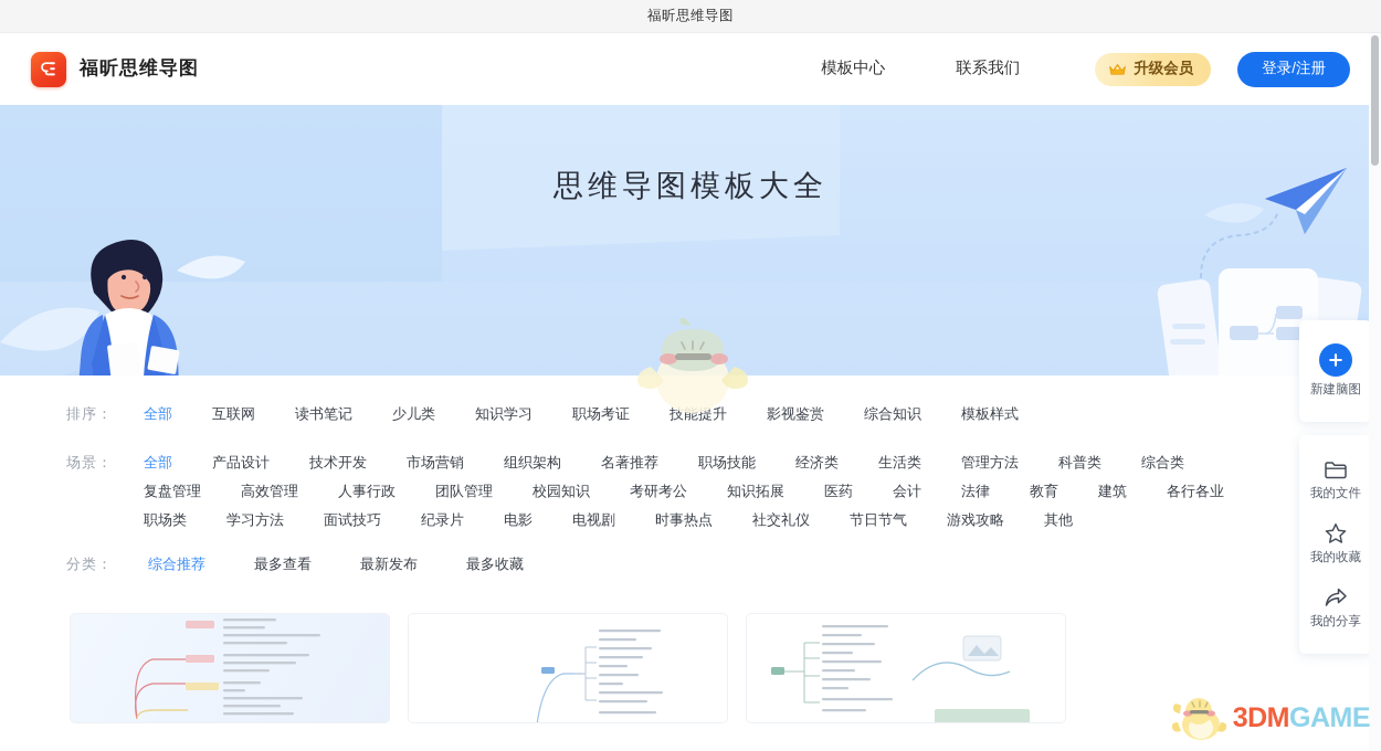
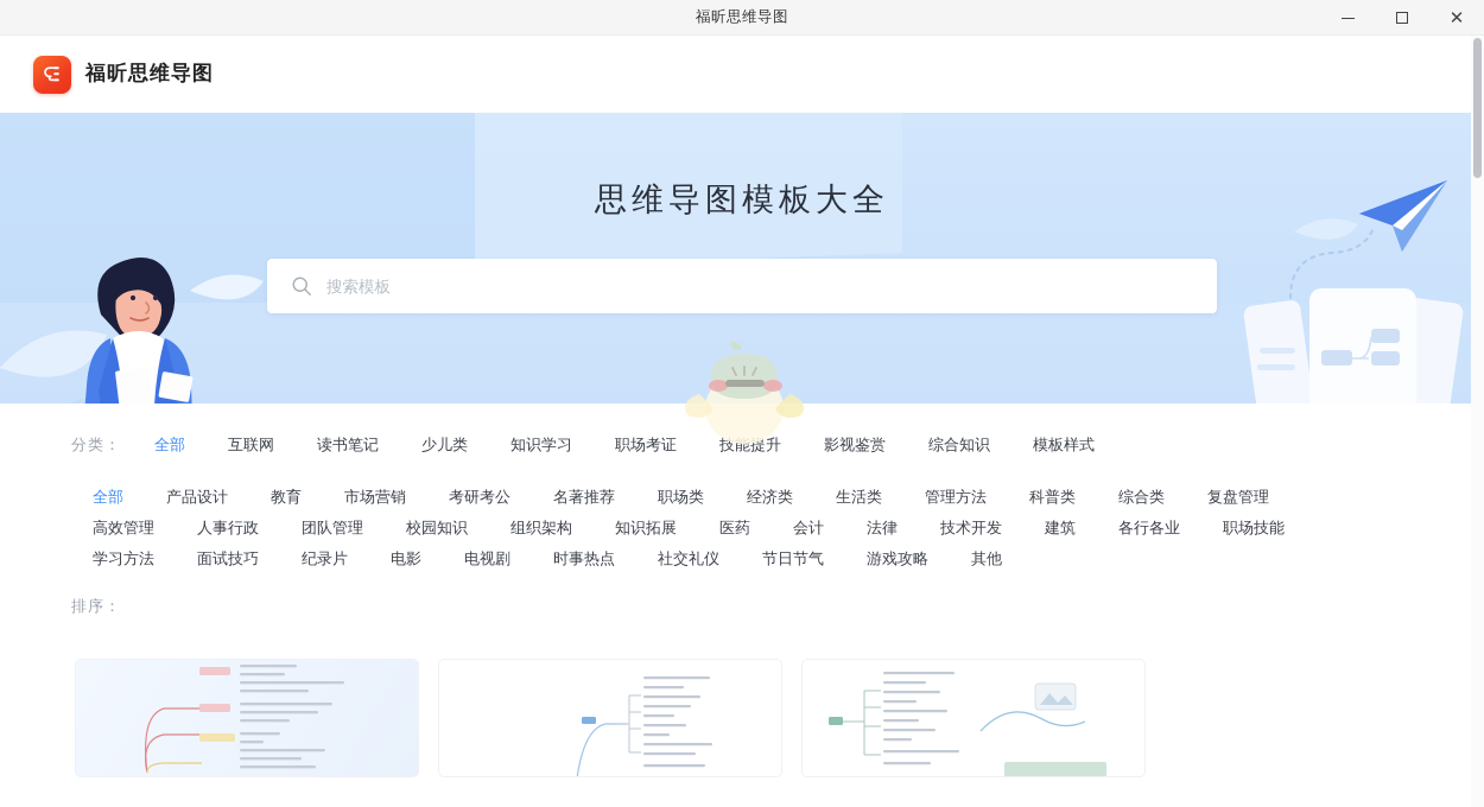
  福昕思维导图
+ ✕
  福昕思维导图
- 模板中心
- 联系我们
- 升级会员
- 登录/注册
  思维导图模板大全
+ 搜索模板
- 排序：
+ 分类：
  全部
  互联网
  读书笔记
  少儿类
  知识学习
  职场考证
  技能提升
  影视鉴赏
  综合知识
  模板样式
- 场景：
  全部
  产品设计
- 技术开发
+ 教育
  市场营销
- 组织架构
+ 考研考公
  名著推荐
- 职场技能
+ 职场类
  经济类
  生活类
  管理方法
  科普类
  综合类
  复盘管理
  高效管理
  人事行政
  团队管理
  校园知识
- 考研考公
+ 组织架构
  知识拓展
  医药
  会计
  法律
- 教育
+ 技术开发
  建筑
  各行各业
- 职场类
+ 职场技能
  学习方法
  面试技巧
  纪录片
  电影
  电视剧
  时事热点
  社交礼仪
  节日节气
  游戏攻略
  其他
- 分类：
+ 排序：
- 综合推荐
- 最多查看
- 最新发布
- 最多收藏
- 新建脑图
- 我的文件
- 我的收藏
- 我的分享
- 3DMGAME
